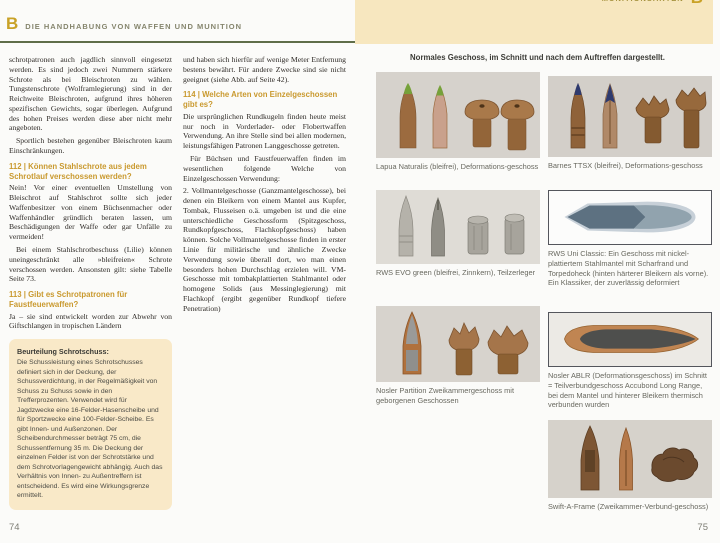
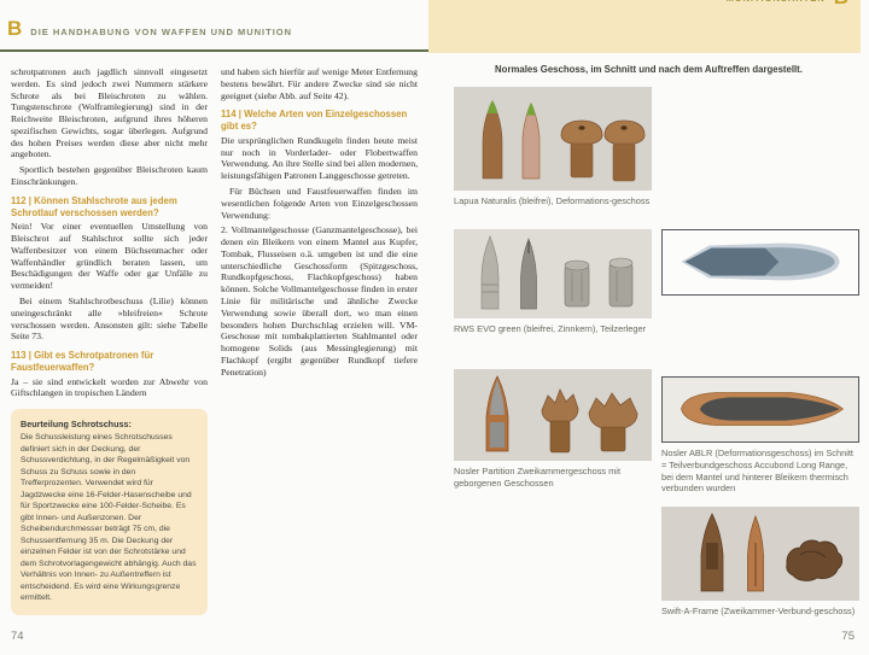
  B
  DIE HANDHABUNG VON WAFFEN UND MUNITION
  schrotpatronen auch jagdlich sinnvoll eingesetzt werden. Es sind jedoch zwei Nummern stärkere Schrote als bei Bleischroten zu wählen. Tungstenschrote (Wolframlegierung) sind in der Reichweite Bleischroten, aufgrund ihres höheren spezifischen Gewichts, sogar überlegen. Aufgrund des hohen Preises werden diese aber nicht mehr angeboten.
  Sportlich bestehen gegenüber Bleischroten kaum Einschränkungen.
  112 | Können Stahlschrote aus jedem Schrotlauf verschossen werden?
  Nein! Vor einer eventuellen Umstellung von Bleischrot auf Stahlschrot sollte sich jeder Waffenbesitzer von einem Büchsenmacher oder Waffenhändler gründlich beraten lassen, um Beschädigungen der Waffe oder gar Unfälle zu vermeiden!
  Bei einem Stahlschrotbeschuss (Lilie) können uneingeschränkt alle »bleifreien« Schrote verschossen werden. Ansonsten gilt: siehe Tabelle Seite 73.
  113 | Gibt es Schrotpatronen für Faustfeuerwaffen?
  Ja – sie sind entwickelt worden zur Abwehr von Giftschlangen in tropischen Ländern
  Beurteilung Schrotschuss:
  und haben sich hierfür auf wenige Meter Entfernung bestens bewährt. Für andere Zwecke sind sie nicht geeignet (siehe Abb. auf Seite 42).
  114 | Welche Arten von Einzelgeschossen gibt es?
  Die ursprünglichen Rundkugeln finden heute meist nur noch in Vorderlader- oder Flobertwaffen Verwendung. An ihre Stelle sind bei allen modernen, leistungsfähigen Patronen Langgeschosse getreten.
- Für Büchsen und Faustfeuerwaffen finden im wesentlichen folgende Welche von Einzelgeschossen Verwendung:
+ Für Büchsen und Faustfeuerwaffen finden im wesentlichen folgende Arten von Einzelgeschossen Verwendung:
  2. Vollmantelgeschosse (Ganzmantelgeschosse), bei denen ein Bleikern von einem Mantel aus Kupfer, Tombak, Flusseisen o.ä. umgeben ist und die eine unterschiedliche Geschossform (Spitzgeschoss, Rundkopfgeschoss, Flachkopfgeschoss) haben können. Solche Vollmantelgeschosse finden in erster Linie für militärische und ähnliche Zwecke Verwendung sowie überall dort, wo man einen besonders hohen Durchschlag erzielen will. VM-Geschosse mit tombakplattierten Stahlmantel oder homogene Solids (aus Messinglegierung) mit Flachkopf (ergibt gegenüber Rundkopf tiefere Penetration)
  74
  Normales Geschoss, im Schnitt und nach dem Auftreffen dargestellt.
  Lapua Naturalis (bleifrei), Deformations-geschoss
  RWS EVO green (bleifrei, Zinnkern), Teilzerleger
  Nosler Partition Zweikammergeschoss mit geborgenen Geschossen
- Barnes TTSX (bleifrei), Deformations-geschoss
- RWS Uni Classic: Ein Geschoss mit nickel-plattiertem Stahlmantel mit Scharfrand und Torpedoheck (hinten härterer Bleikern als vorne). Ein Klassiker, der zuverlässig deformiert
  Nosler ABLR (Deformationsgeschoss) im Schnitt = Teilverbundgeschoss Accubond Long Range, bei dem Mantel und hinterer Bleikern thermisch verbunden wurden
  Swift-A-Frame (Zweikammer-Verbund-geschoss)
  75
